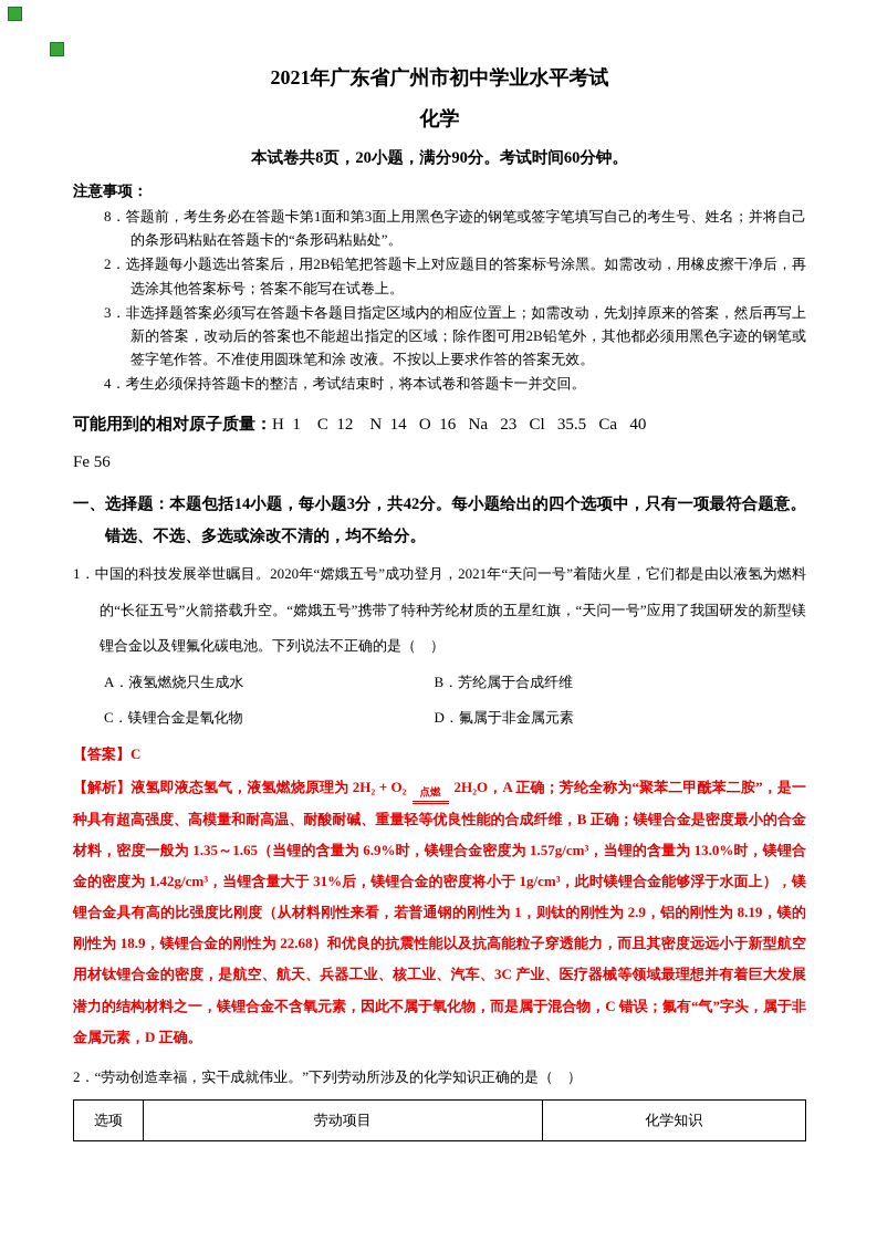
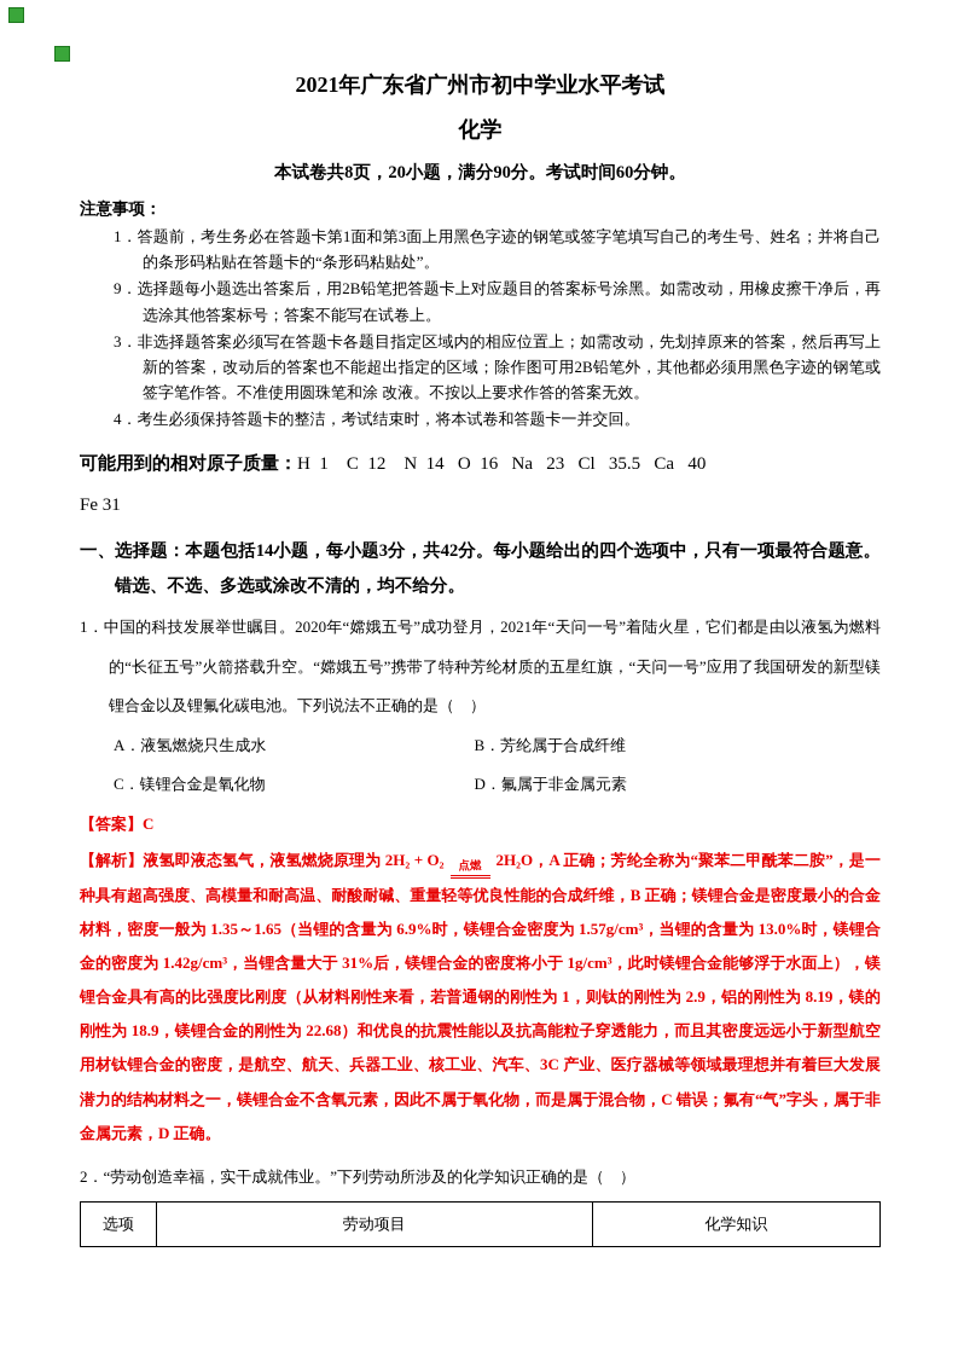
  2021年广东省广州市初中学业水平考试
  化学
  本试卷共8页，20小题，满分90分。考试时间60分钟。
  注意事项：
- 8．答题前，考生务必在答题卡第1面和第3面上用黑色字迹的钢笔或签字笔填写自己的考生号、姓名；并将自己的条形码粘贴在答题卡的“条形码粘贴处”。
+ 1．答题前，考生务必在答题卡第1面和第3面上用黑色字迹的钢笔或签字笔填写自己的考生号、姓名；并将自己的条形码粘贴在答题卡的“条形码粘贴处”。
- 2．选择题每小题选出答案后，用2B铅笔把答题卡上对应题目的答案标号涂黑。如需改动，用橡皮擦干净后，再选涂其他答案标号；答案不能写在试卷上。
+ 9．选择题每小题选出答案后，用2B铅笔把答题卡上对应题目的答案标号涂黑。如需改动，用橡皮擦干净后，再选涂其他答案标号；答案不能写在试卷上。
  3．非选择题答案必须写在答题卡各题目指定区域内的相应位置上；如需改动，先划掉原来的答案，然后再写上新的答案，改动后的答案也不能超出指定的区域；除作图可用2B铅笔外，其他都必须用黑色字迹的钢笔或签字笔作答。不准使用圆珠笔和涂 改液。不按以上要求作答的答案无效。
  4．考生必须保持答题卡的整洁，考试结束时，将本试卷和答题卡一并交回。
  可能用到的相对原子质量：H 1 C 12 N 14 O 16 Na 23 Cl 35.5 Ca 40
- Fe 56
+ Fe 31
  一、选择题：本题包括14小题，每小题3分，共42分。每小题给出的四个选项中，只有一项最符合题意。错选、不选、多选或涂改不清的，均不给分。
  1．中国的科技发展举世瞩目。2020年“嫦娥五号”成功登月，2021年“天问一号”着陆火星，它们都是由以液氢为燃料的“长征五号”火箭搭载升空。“嫦娥五号”携带了特种芳纶材质的五星红旗，“天问一号”应用了我国研发的新型镁锂合金以及锂氟化碳电池。下列说法不正确的是（ ）
  A．液氢燃烧只生成水
  B．芳纶属于合成纤维
  C．镁锂合金是氧化物
  D．氟属于非金属元素
  【答案】C
  【解析】液氢即液态氢气，液氢燃烧原理为 2H₂ + O₂
  点燃
  2H₂O，A 正确；芳纶全称为“聚苯二甲酰苯二胺”，是一种具有超高强度、高模量和耐高温、耐酸耐碱、重量轻等优良性能的合成纤维，B 正确；镁锂合金是密度最小的合金材料，密度一般为 1.35～1.65（当锂的含量为 6.9%时，镁锂合金密度为 1.57g/cm³，当锂的含量为 13.0%时，镁锂合金的密度为 1.42g/cm³，当锂含量大于 31%后，镁锂合金的密度将小于 1g/cm³，此时镁锂合金能够浮于水面上），镁锂合金具有高的比强度比刚度（从材料刚性来看，若普通钢的刚性为 1，则钛的刚性为 2.9，铝的刚性为 8.19，镁的刚性为 18.9，镁锂合金的刚性为 22.68）和优良的抗震性能以及抗高能粒子穿透能力，而且其密度远远小于新型航空用材钛锂合金的密度，是航空、航天、兵器工业、核工业、汽车、3C 产业、医疗器械等领域最理想并有着巨大发展潜力的结构材料之一，镁锂合金不含氧元素，因此不属于氧化物，而是属于混合物，C 错误；氟有“气”字头，属于非金属元素，D 正确。
  2．“劳动创造幸福，实干成就伟业。”下列劳动所涉及的化学知识正确的是（ ）
  选项	劳动项目	化学知识
